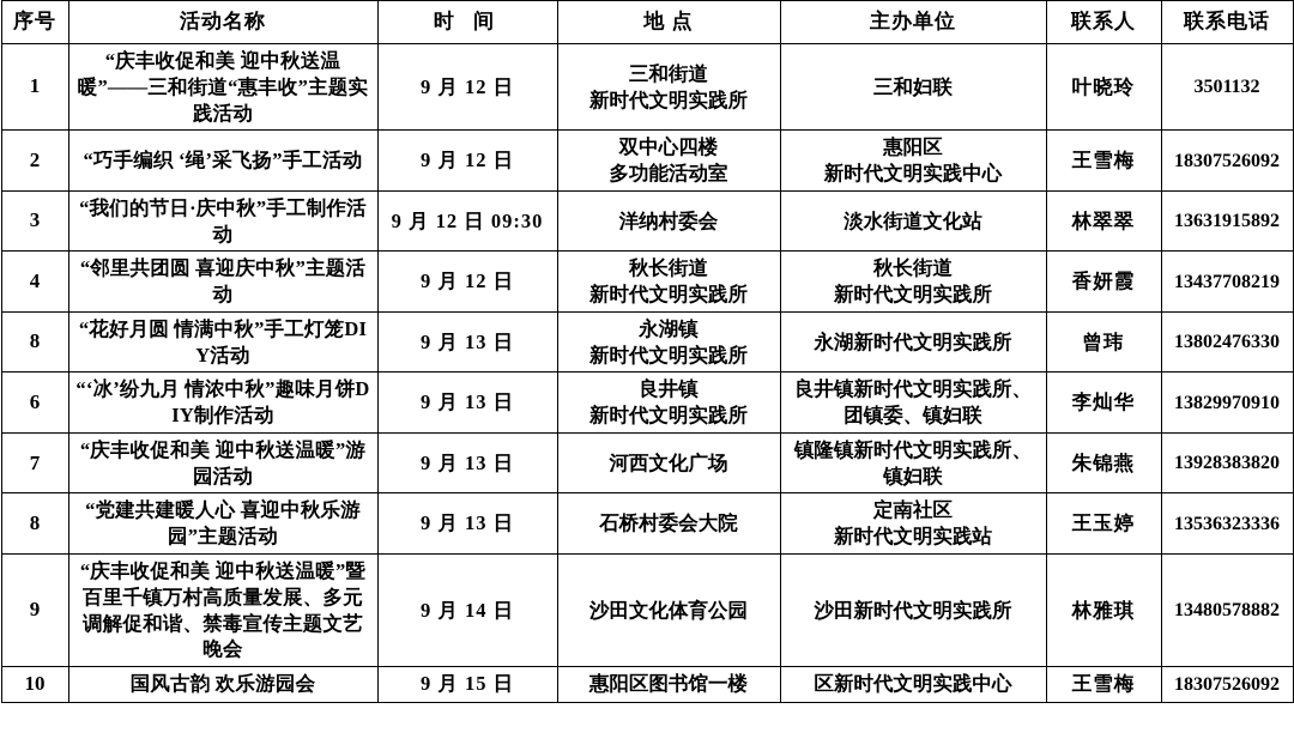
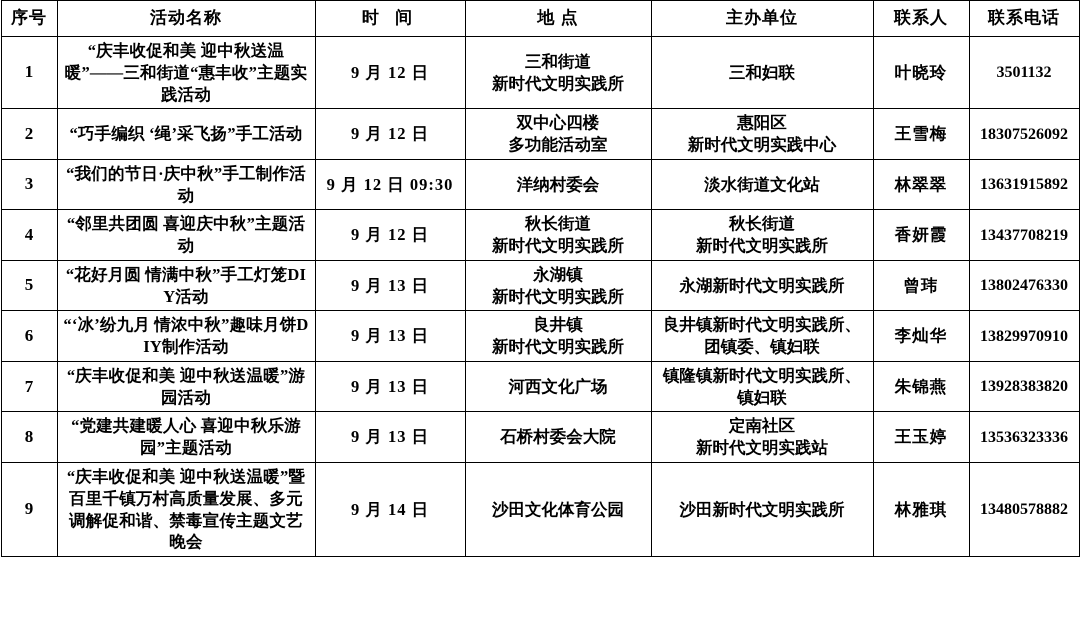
  序号	活动名称	时 间	地 点	主办单位	联系人	联系电话
  1	“庆丰收促和美 迎中秋送温暖”——三和街道“惠丰收”主题实践活动	9 月 12 日	三和街道新时代文明实践所	三和妇联	叶晓玲	3501132
  2	“巧手编织 ‘绳’采飞扬”手工活动	9 月 12 日	双中心四楼多功能活动室	惠阳区新时代文明实践中心	王雪梅	18307526092
  3	“我们的节日·庆中秋”手工制作活动	9 月 12 日 09:30	洋纳村委会	淡水街道文化站	林翠翠	13631915892
  4	“邻里共团圆 喜迎庆中秋”主题活动	9 月 12 日	秋长街道新时代文明实践所	秋长街道新时代文明实践所	香妍霞	13437708219
- 8	“花好月圆 情满中秋”手工灯笼DIY活动	9 月 13 日	永湖镇新时代文明实践所	永湖新时代文明实践所	曾玮	13802476330
+ 5	“花好月圆 情满中秋”手工灯笼DIY活动	9 月 13 日	永湖镇新时代文明实践所	永湖新时代文明实践所	曾玮	13802476330
  6	“‘冰’纷九月 情浓中秋”趣味月饼DIY制作活动	9 月 13 日	良井镇新时代文明实践所	良井镇新时代文明实践所、团镇委、镇妇联	李灿华	13829970910
  7	“庆丰收促和美 迎中秋送温暖”游园活动	9 月 13 日	河西文化广场	镇隆镇新时代文明实践所、镇妇联	朱锦燕	13928383820
  8	“党建共建暖人心 喜迎中秋乐游园”主题活动	9 月 13 日	石桥村委会大院	定南社区新时代文明实践站	王玉婷	13536323336
  9	“庆丰收促和美 迎中秋送温暖”暨百里千镇万村高质量发展、多元调解促和谐、禁毒宣传主题文艺晚会	9 月 14 日	沙田文化体育公园	沙田新时代文明实践所	林雅琪	13480578882
- 10	国风古韵 欢乐游园会	9 月 15 日	惠阳区图书馆一楼	区新时代文明实践中心	王雪梅	18307526092
